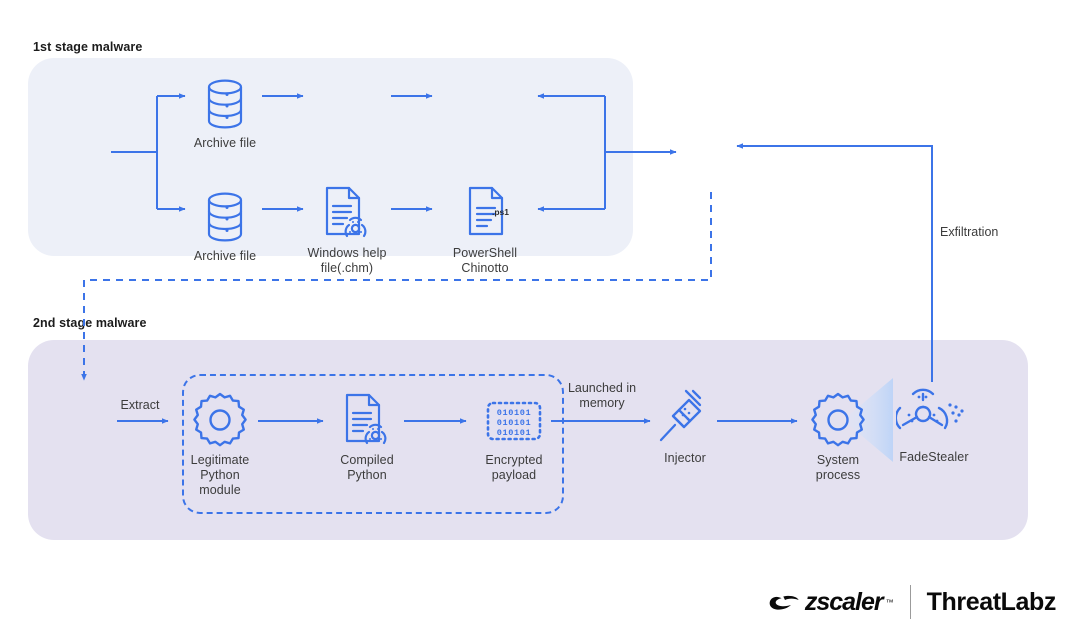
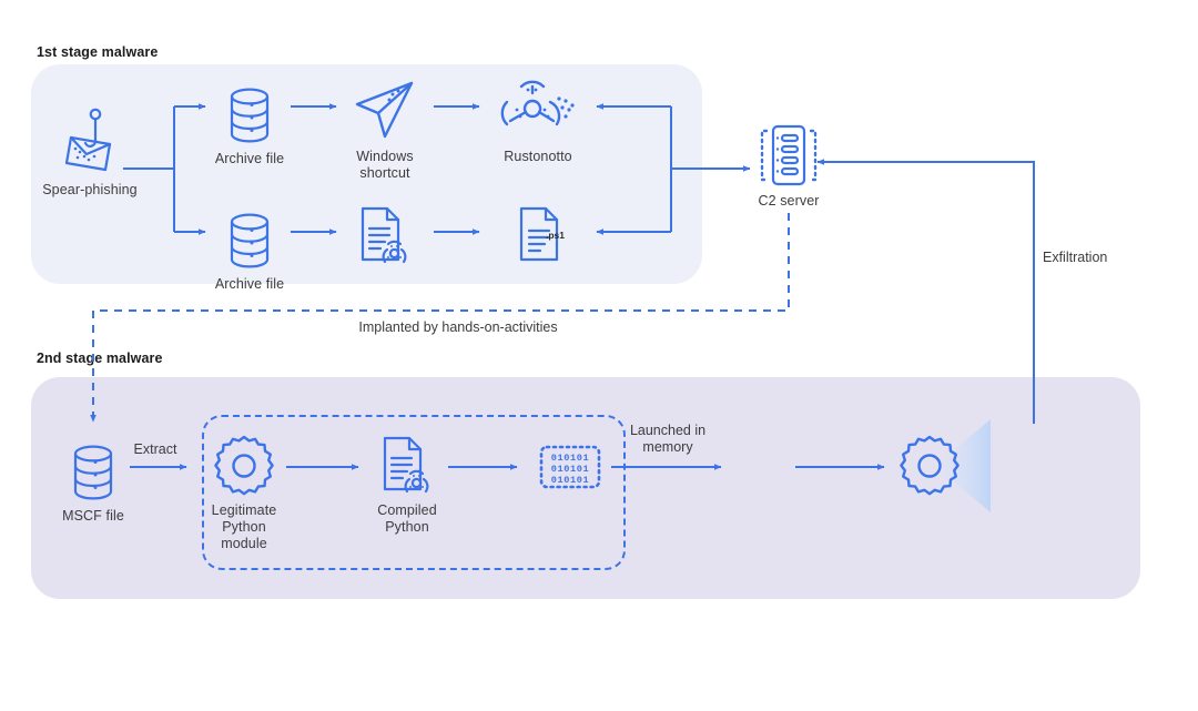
  1st stage malware
  2nd stage malware
+ Spear-phishing
  Archive file
+ Windows
+ shortcut
+ Rustonotto
  Archive file
- Windows help
- file(.chm)
- PowerShell
- Chinotto
  .ps1
+ C2 server
+ Implanted by hands-on-activities
  Exfiltration
  Extract
  Launched in
  memory
+ MSCF file
  Legitimate
  Python
  module
  Compiled
  Python
  010101
  010101
  010101
- Encrypted
- payload
- Injector
- System
- process
- FadeStealer
- zscaler
- ™
- ThreatLabz
